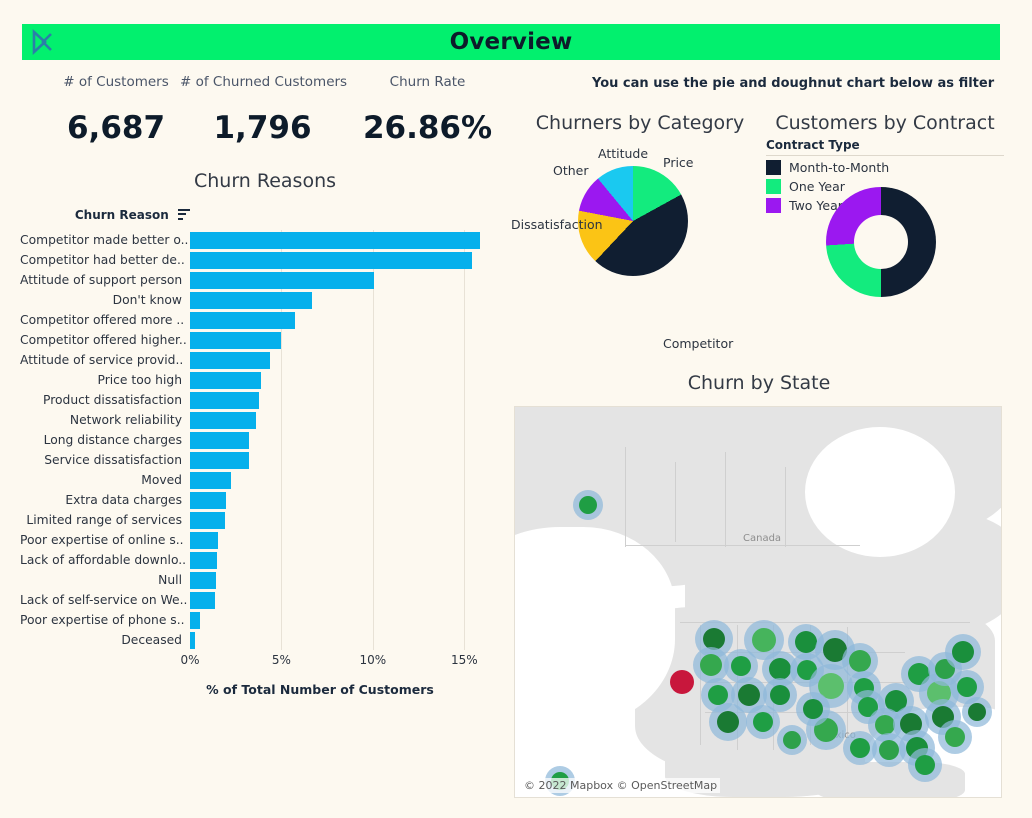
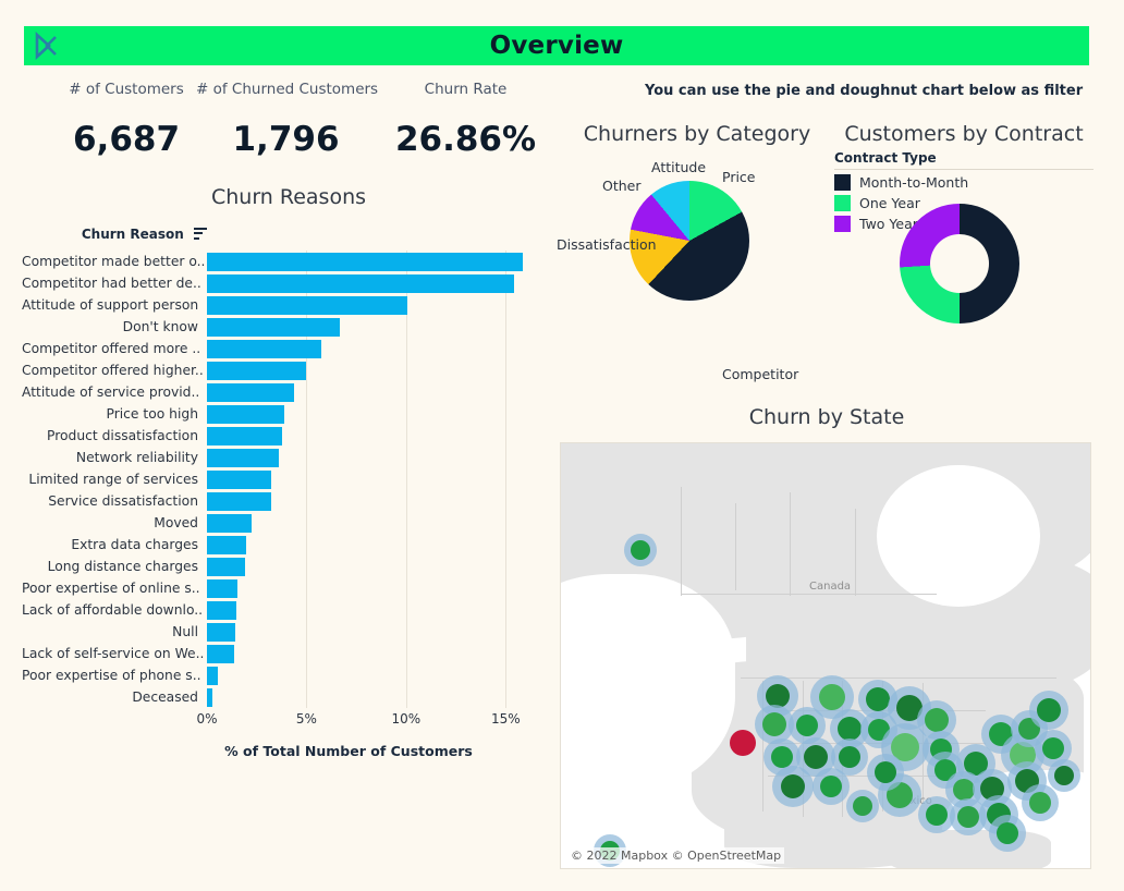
  Overview
  # of Customers
  6,687
  # of Churned Customers
  1,796
  Churn Rate
  26.86%
  You can use the pie and doughnut chart below as filter
  Churn Reasons
  Churn Reason
  Competitor made better o..
  Competitor had better de..
  Attitude of support person
  Don't know
  Competitor offered more ..
  Competitor offered higher..
  Attitude of service provid..
  Price too high
  Product dissatisfaction
  Network reliability
- Long distance charges
+ Limited range of services
  Service dissatisfaction
  Moved
  Extra data charges
- Limited range of services
+ Long distance charges
  Poor expertise of online s..
  Lack of affordable downlo..
  Null
  Lack of self-service on We..
  Poor expertise of phone s..
  Deceased
  0%
  5%
  10%
  15%
  % of Total Number of Customers
  Churners by Category
  Attitude
  Other
  Price
  Dissatisfaction
  Competitor
  Customers by Contract
  Contract Type
  Month-to-Month
  One Year
  Two Yea
  Churn by State
  Canada
  © 2022 Mapbox © OpenStreetMap
